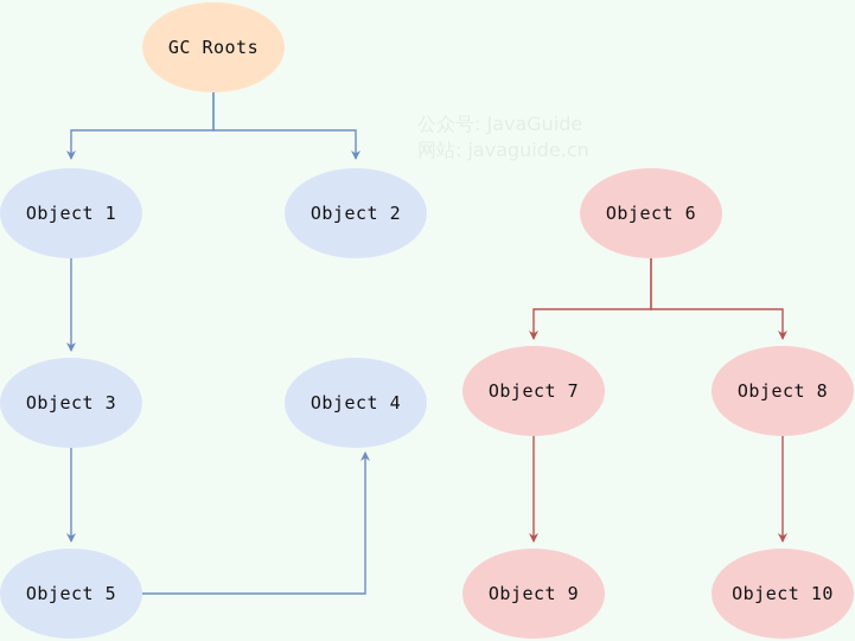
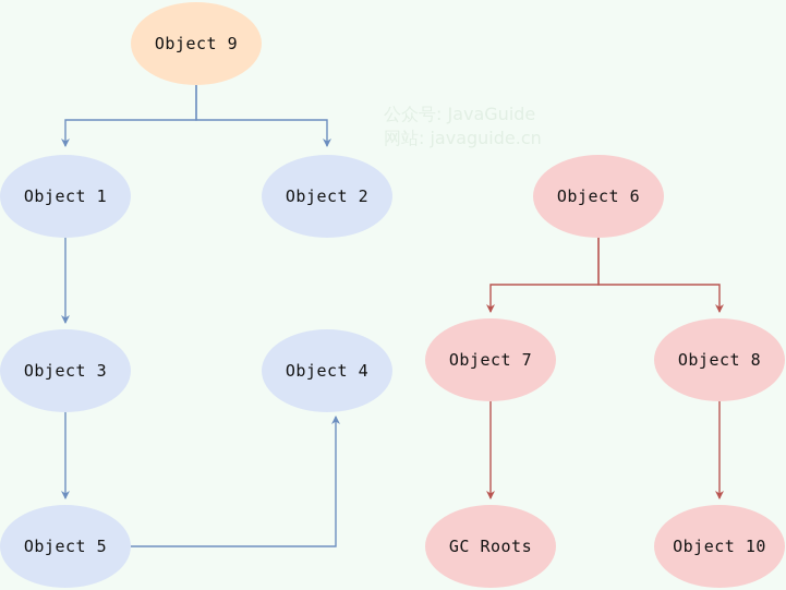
- GC Roots
+ Object 9
  Object 1
  Object 2
  Object 3
  Object 4
  Object 5
  Object 6
  Object 7
  Object 8
- Object 9
+ GC Roots
  Object 10
